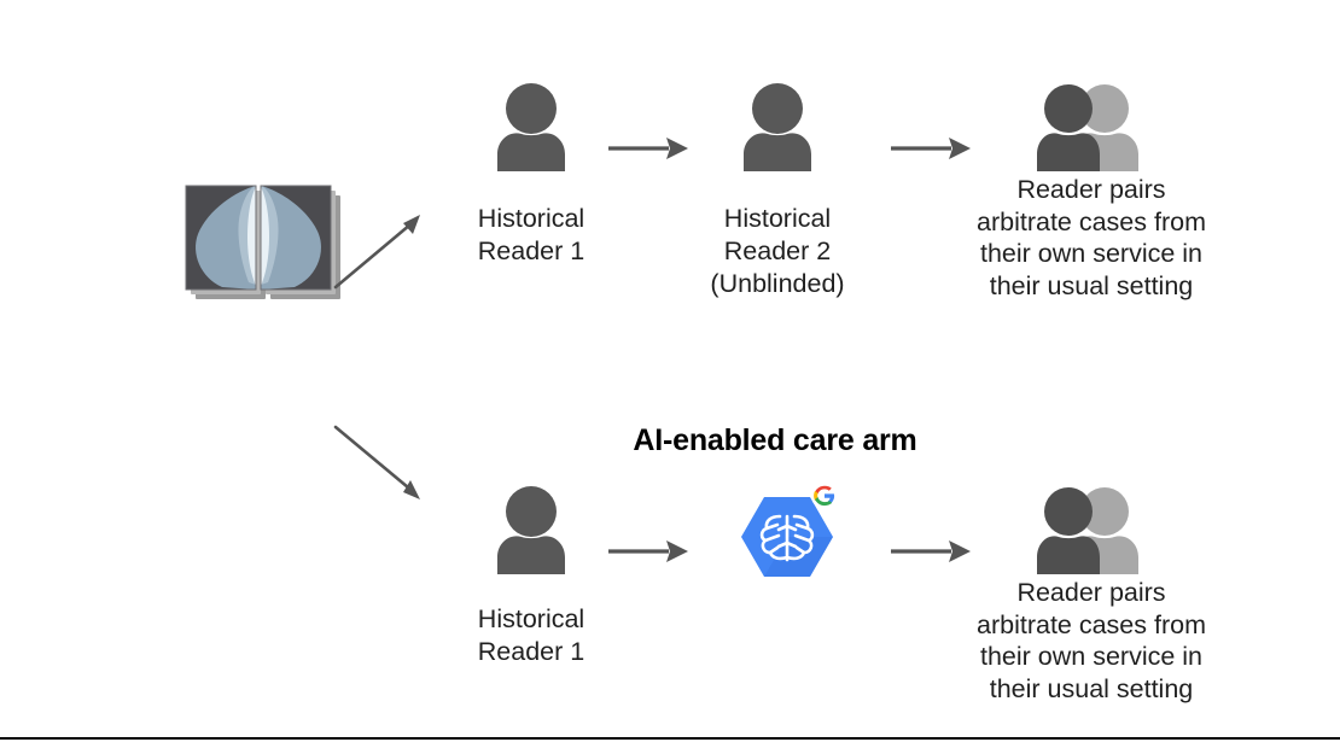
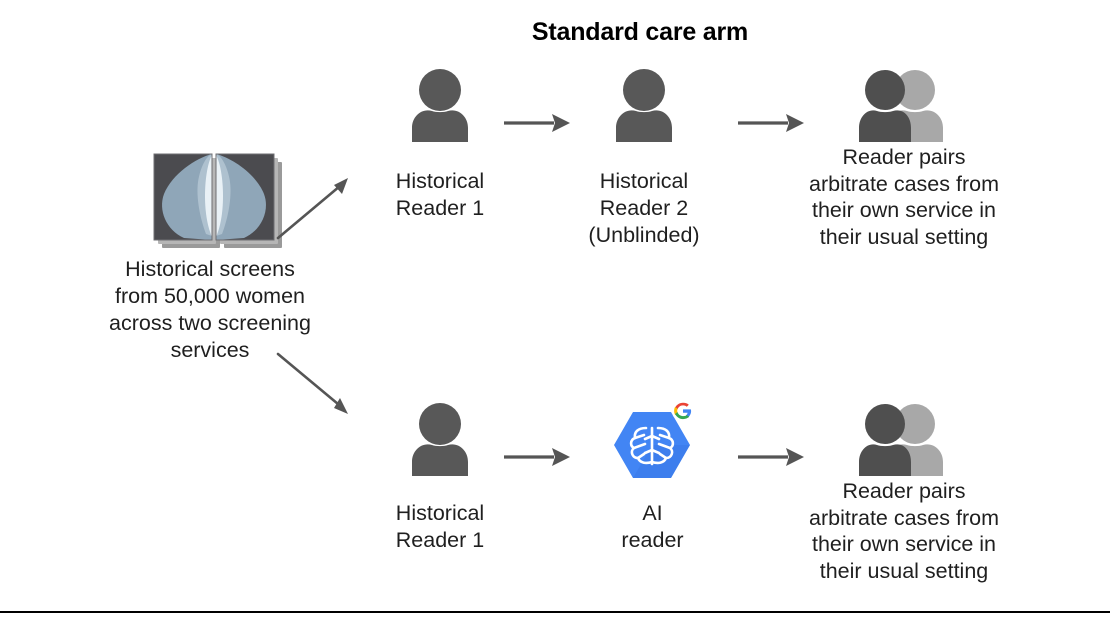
+ Historical screens
+ from 50,000 women
+ across two screening
+ services
+ Standard care arm
  Historical
  Reader 1
  Historical
  Reader 2
  (Unblinded)
  Reader pairs
  arbitrate cases from
  their own service in
  their usual setting
- AI-enabled care arm
  Historical
  Reader 1
+ AI
+ reader
  Reader pairs
  arbitrate cases from
  their own service in
  their usual setting
